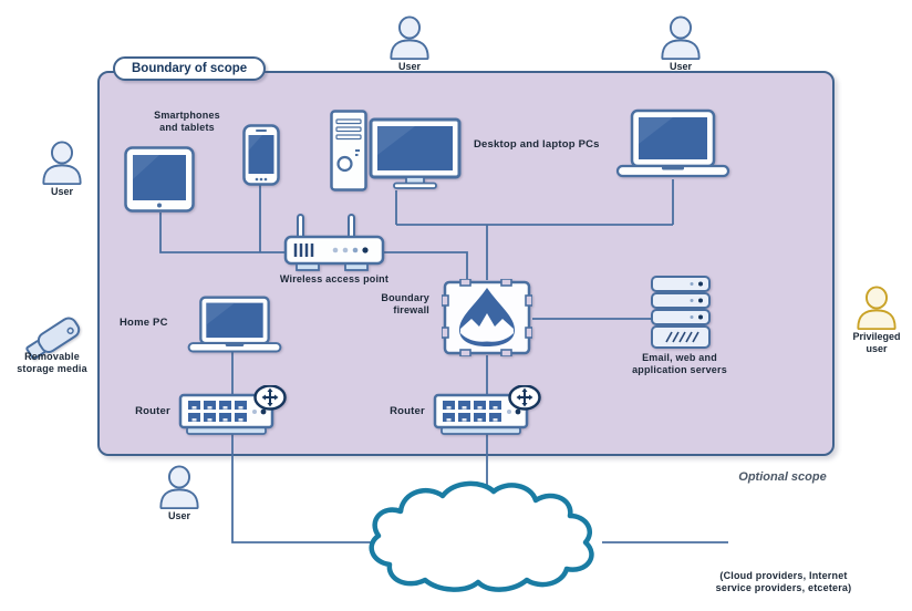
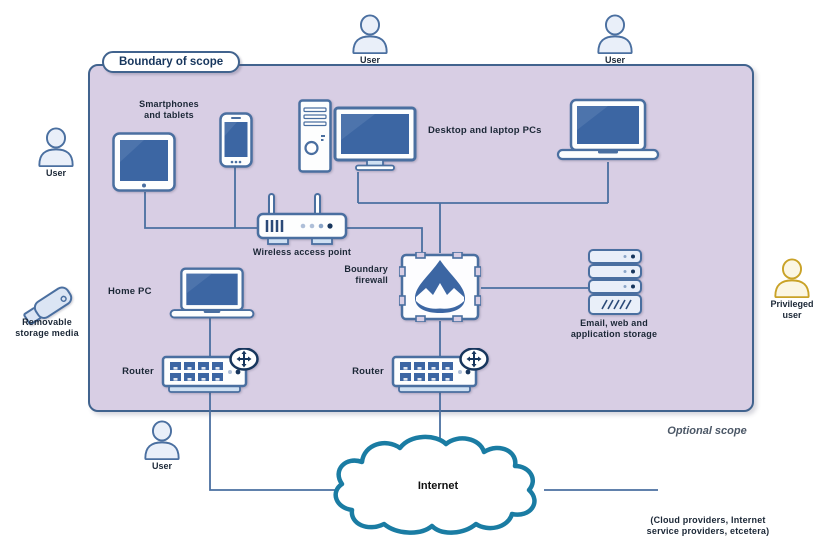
  Boundary of scope
  User
  User
  User
  User
  Privileged user
  Smartphones and tablets
  Desktop and laptop PCs
  Wireless access point
  Boundary firewall
- Email, web and application servers
+ Email, web and application storage
  Home PC
  Router
  Router
  Removable storage media
+ Internet
  Optional scope
  (Cloud providers, Internet service providers, etcetera)
